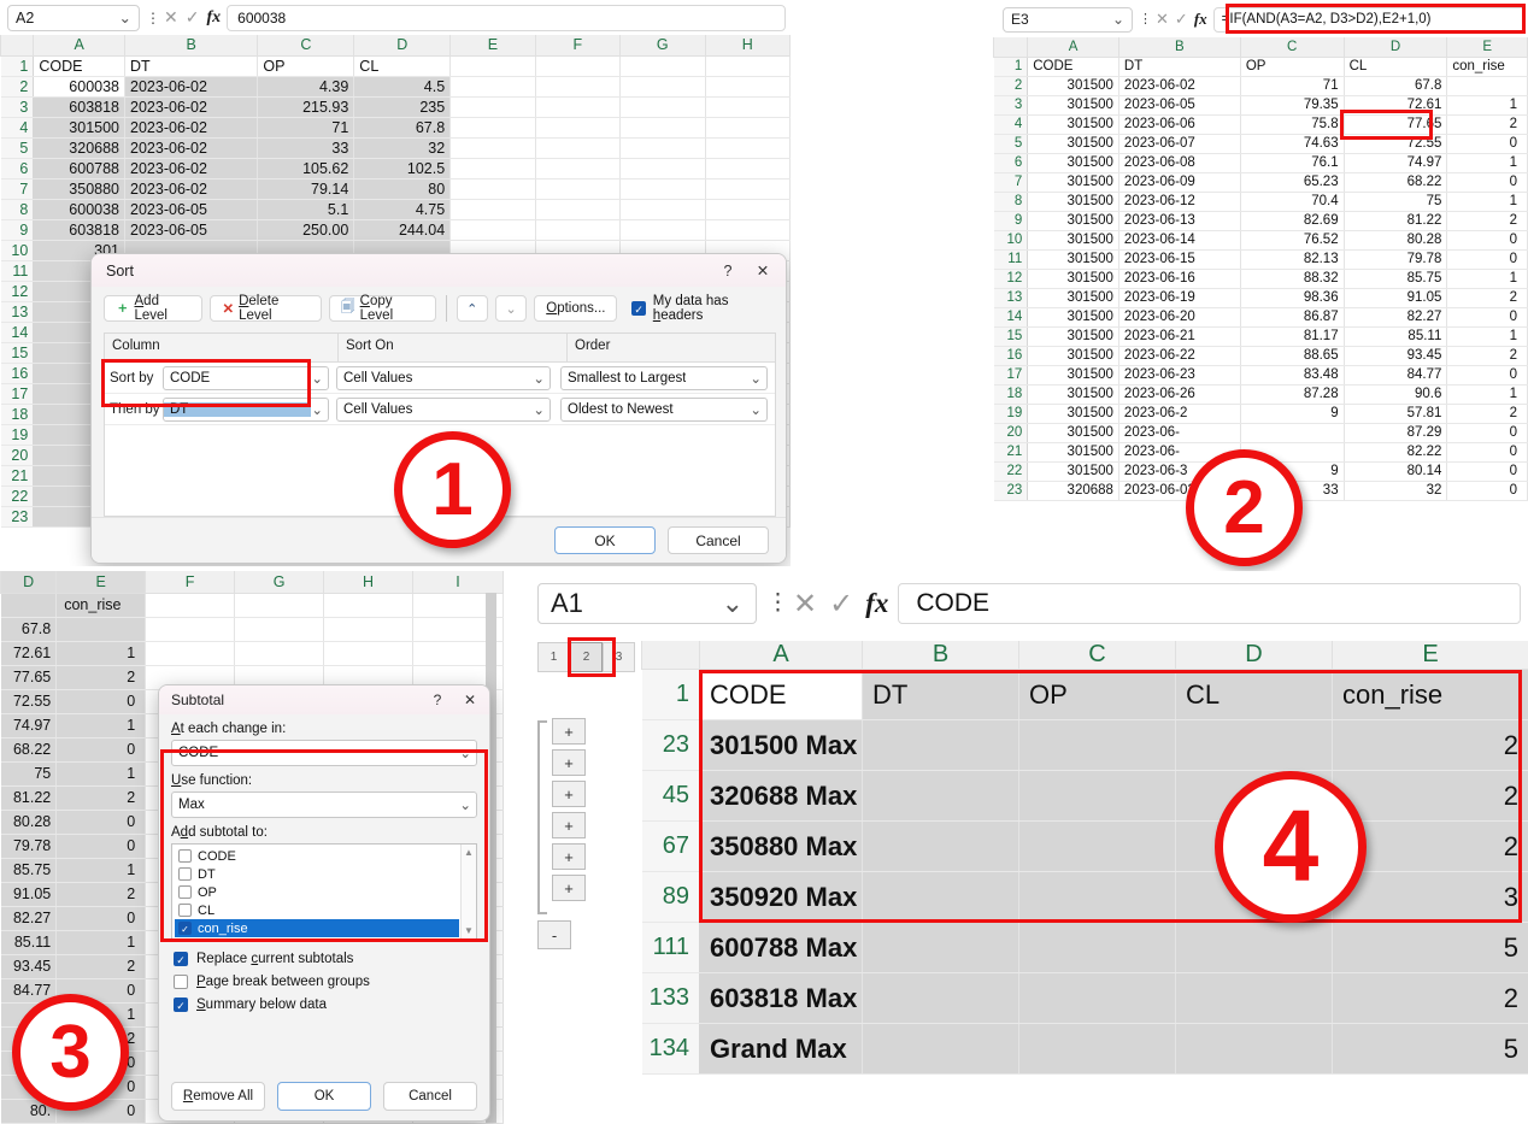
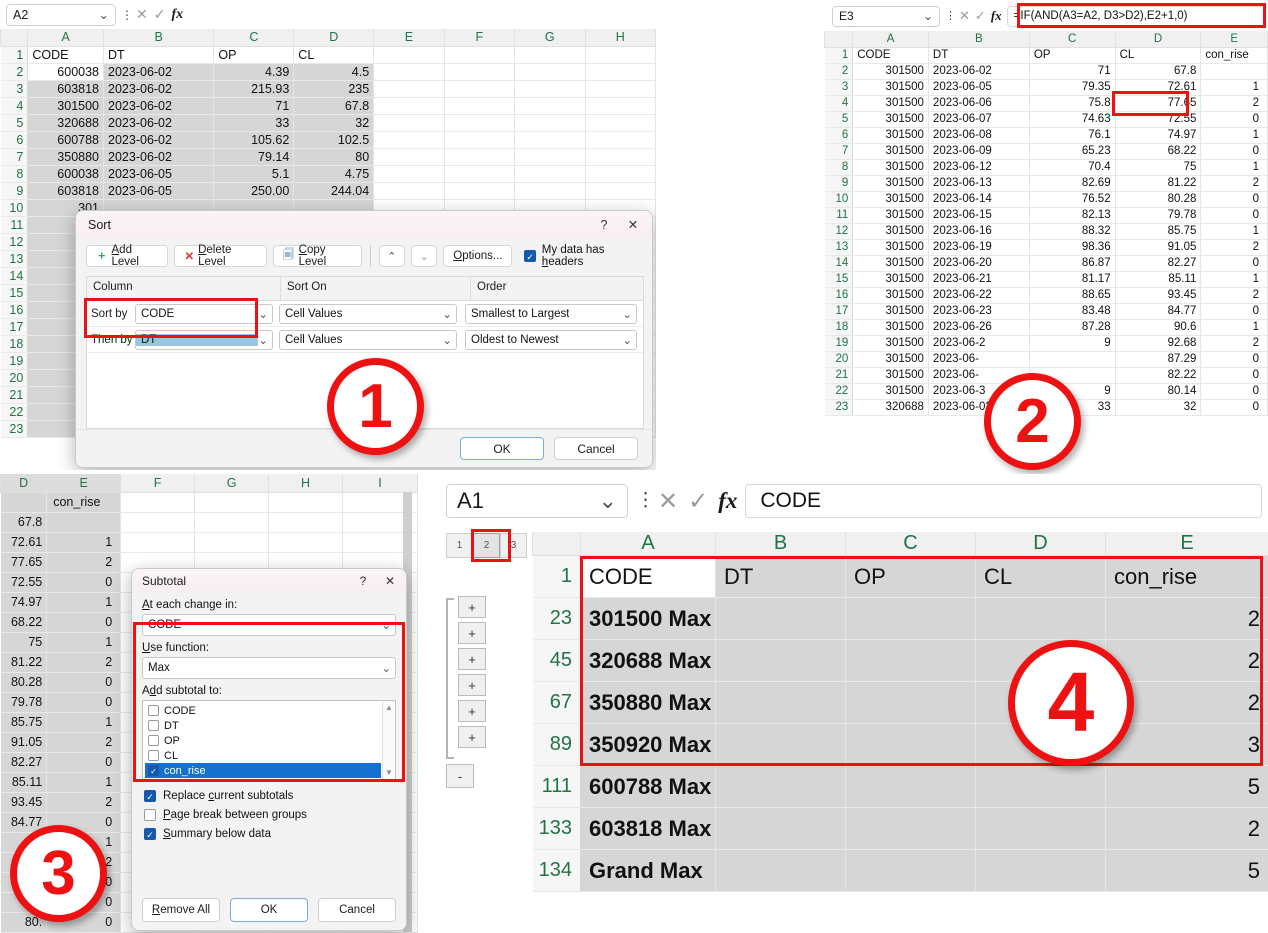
  A2
  ⌄
  ⋮
  ✕
  ✓
  fx
- 600038
  	A	B	C	D	E	F	G	H
  1	CODE	DT	OP	CL
  2	600038	2023-06-02	4.39	4.5
  3	603818	2023-06-02	215.93	235
  4	301500	2023-06-02	71	67.8
  5	320688	2023-06-02	33	32
  6	600788	2023-06-02	105.62	102.5
  7	350880	2023-06-02	79.14	80
  8	600038	2023-06-05	5.1	4.75
  9	603818	2023-06-05	250.00	244.04
  10	301
  Sort
  ?
  ✕
  ＋
  Add Level
  ✕
  Delete Level
  🗐
  Copy Level
  ⌃
  ⌄
  Options...
  ✓
  My data has headers
  Column
  Sort On
  Order
  Sort by
  CODE
  ⌄
  Cell Values
  ⌄
  Smallest to Largest
  ⌄
  Then by
  DT
  ⌄
  Cell Values
  ⌄
  Oldest to Newest
  ⌄
  OK
  Cancel
  1
  E3
  ⌄
  ⋮
  ✕
  ✓
  fx
  =IF(AND(A3=A2, D3>D2),E2+1,0)
  	A	B	C	D	E
  1	CODE	DT	OP	CL	con_rise
  2	301500	2023-06-02	71	67.8
  3	301500	2023-06-05	79.35	72.61	1
  4	301500	2023-06-06	75.8	77.65	2
  5	301500	2023-06-07	74.63	72.55	0
  6	301500	2023-06-08	76.1	74.97	1
  7	301500	2023-06-09	65.23	68.22	0
  8	301500	2023-06-12	70.4	75	1
  9	301500	2023-06-13	82.69	81.22	2
  10	301500	2023-06-14	76.52	80.28	0
  11	301500	2023-06-15	82.13	79.78	0
  12	301500	2023-06-16	88.32	85.75	1
  13	301500	2023-06-19	98.36	91.05	2
  14	301500	2023-06-20	86.87	82.27	0
  15	301500	2023-06-21	81.17	85.11	1
  16	301500	2023-06-22	88.65	93.45	2
  17	301500	2023-06-23	83.48	84.77	0
  18	301500	2023-06-26	87.28	90.6	1
- 19	301500	2023-06-2	9	57.81	2
+ 19	301500	2023-06-2	9	92.68	2
  20	301500	2023-06-		87.29	0
  21	301500	2023-06-		82.22	0
  22	301500	2023-06-3	9	80.14	0
  23	320688	2023-06-0	33	32	0
  2
  D	E	F	G	H	I
  	con_rise
  67.8
  72.61	1
  77.65	2
  72.55	0
  74.97	1
  68.22	0
  75	1
  81.22	2
  80.28	0
  79.78	0
  85.75	1
  91.05	2
  82.27	0
  85.11	1
  93.45	2
  84.77	0
  	2
  	0
  	0
  80.	0
  Subtotal
  ?
  ✕
  At each change in:
  CODE
  ⌄
  Use function:
  Max
  ⌄
  Add subtotal to:
  CODE
  DT
  OP
  CL
  ✓
  con_rise
  ▲
  ▼
  ✓
  Replace current subtotals
  Page break between groups
  ✓
  Summary below data
  Remove All
  OK
  Cancel
  3
  A1
  ⌄
  ⋮
  ✕
  ✓
  fx
  CODE
  1
  2
  3
  +
  +
  +
  +
  +
  +
  -
  	A	B	C	D	E
  1	CODE	DT	OP	CL	con_rise
  23	301500 Max				2
  45	320688 Max				2
  67	350880 Max				2
  89	350920 Max				3
  111	600788 Max				5
  133	603818 Max				2
  134	Grand Max				5
  4
